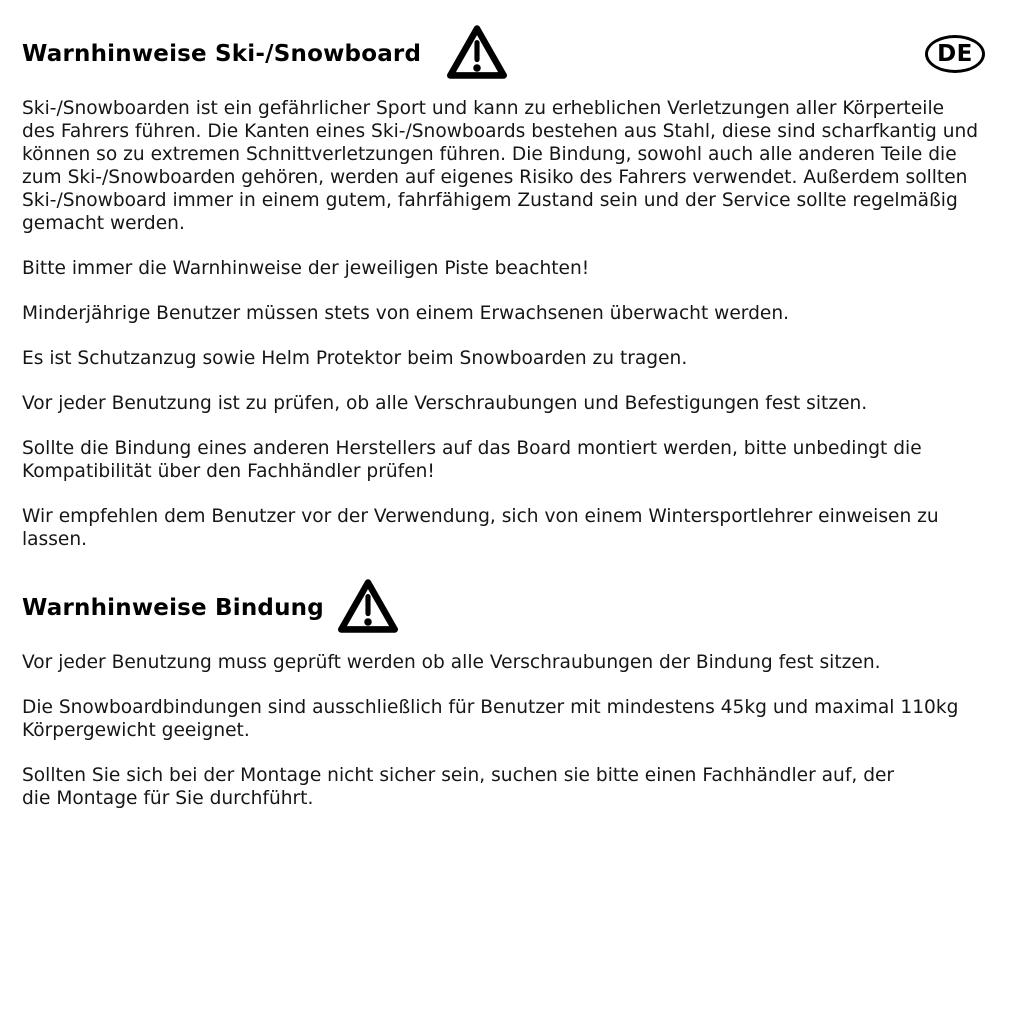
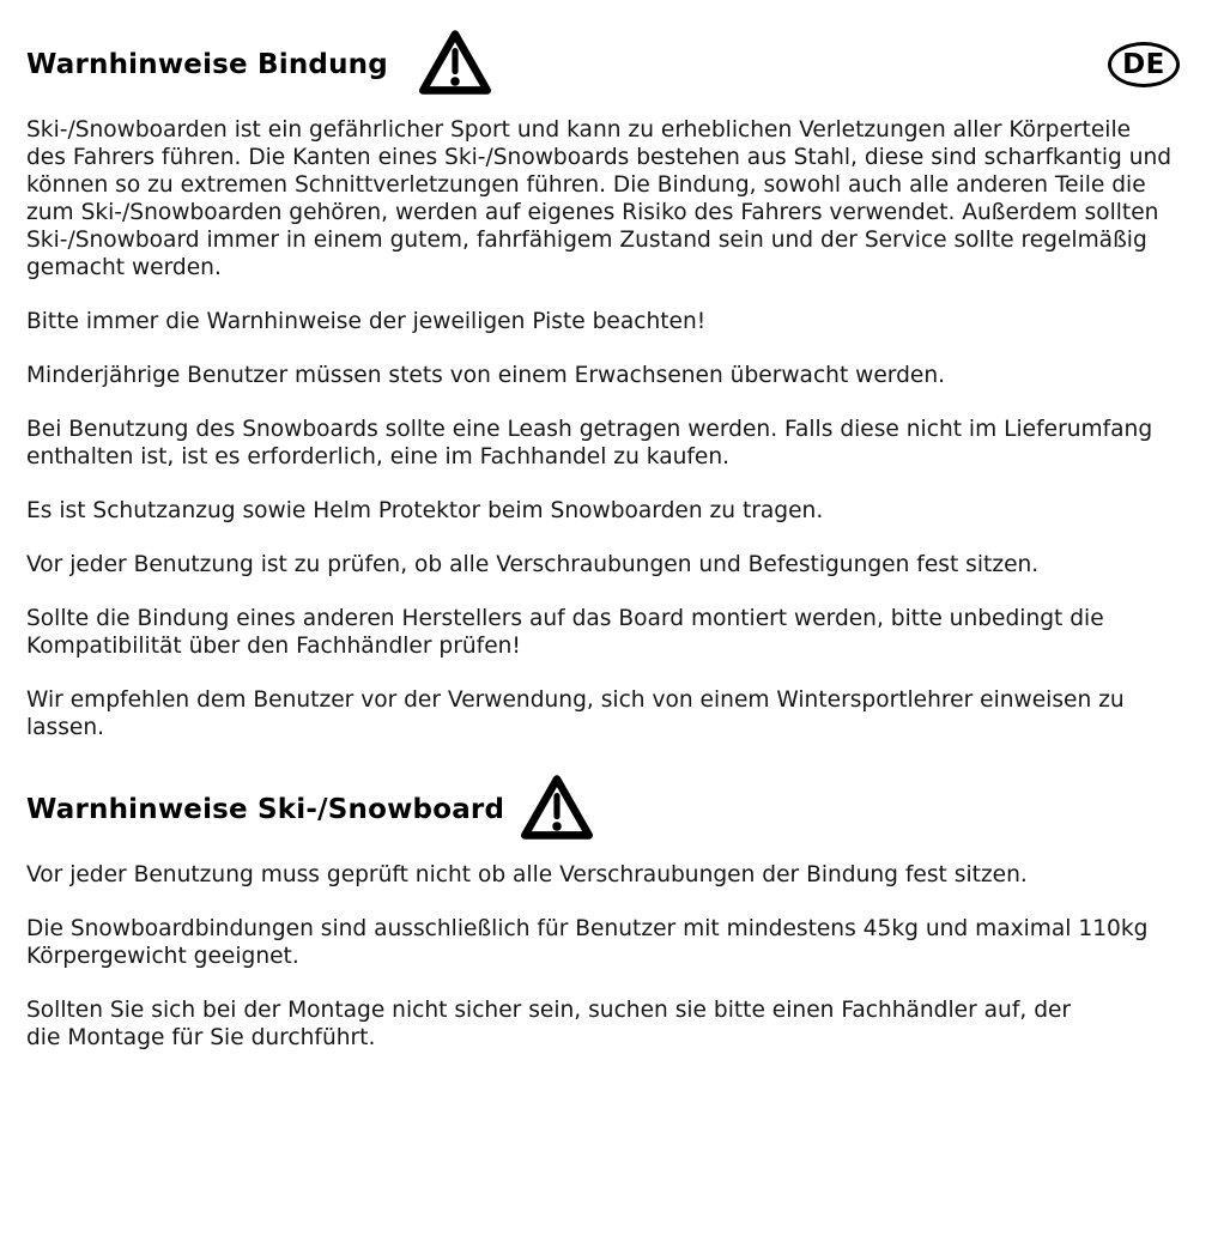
  DE
- Warnhinweise Ski-/Snowboard
+ Warnhinweise Bindung
  Ski-/Snowboarden ist ein gefährlicher Sport und kann zu erheblichen Verletzungen aller Körperteile
  des Fahrers führen. Die Kanten eines Ski-/Snowboards bestehen aus Stahl, diese sind scharfkantig und
  können so zu extremen Schnittverletzungen führen. Die Bindung, sowohl auch alle anderen Teile die
  zum Ski-/Snowboarden gehören, werden auf eigenes Risiko des Fahrers verwendet. Außerdem sollten
  Ski-/Snowboard immer in einem gutem, fahrfähigem Zustand sein und der Service sollte regelmäßig
  gemacht werden.
  Bitte immer die Warnhinweise der jeweiligen Piste beachten!
  Minderjährige Benutzer müssen stets von einem Erwachsenen überwacht werden.
+ Bei Benutzung des Snowboards sollte eine Leash getragen werden. Falls diese nicht im Lieferumfang
+ enthalten ist, ist es erforderlich, eine im Fachhandel zu kaufen.
  Es ist Schutzanzug sowie Helm Protektor beim Snowboarden zu tragen.
  Vor jeder Benutzung ist zu prüfen, ob alle Verschraubungen und Befestigungen fest sitzen.
  Sollte die Bindung eines anderen Herstellers auf das Board montiert werden, bitte unbedingt die
  Kompatibilität über den Fachhändler prüfen!
  Wir empfehlen dem Benutzer vor der Verwendung, sich von einem Wintersportlehrer einweisen zu
  lassen.
- Warnhinweise Bindung
+ Warnhinweise Ski-/Snowboard
- Vor jeder Benutzung muss geprüft werden ob alle Verschraubungen der Bindung fest sitzen.
+ Vor jeder Benutzung muss geprüft nicht ob alle Verschraubungen der Bindung fest sitzen.
  Die Snowboardbindungen sind ausschließlich für Benutzer mit mindestens 45kg und maximal 110kg
  Körpergewicht geeignet.
  Sollten Sie sich bei der Montage nicht sicher sein, suchen sie bitte einen Fachhändler auf, der
  die Montage für Sie durchführt.
